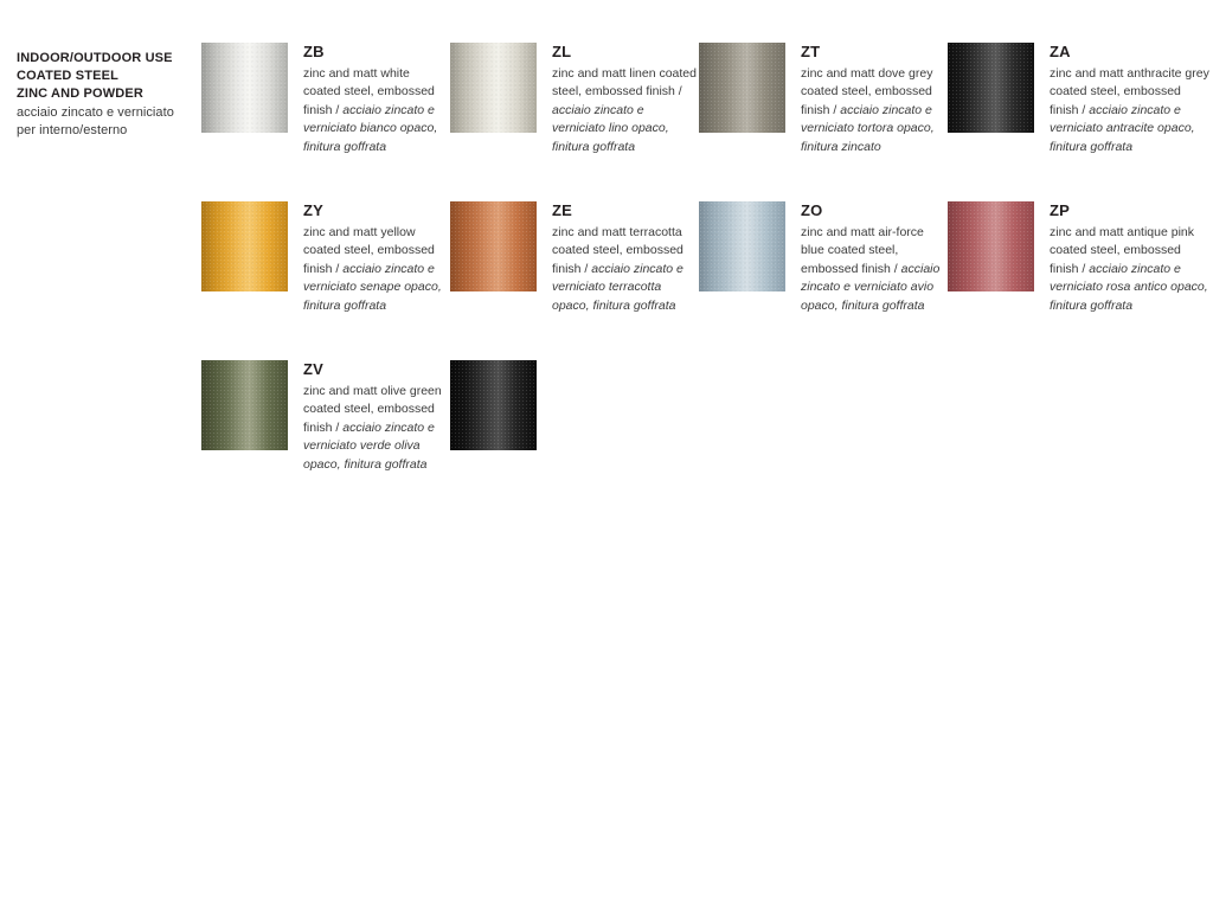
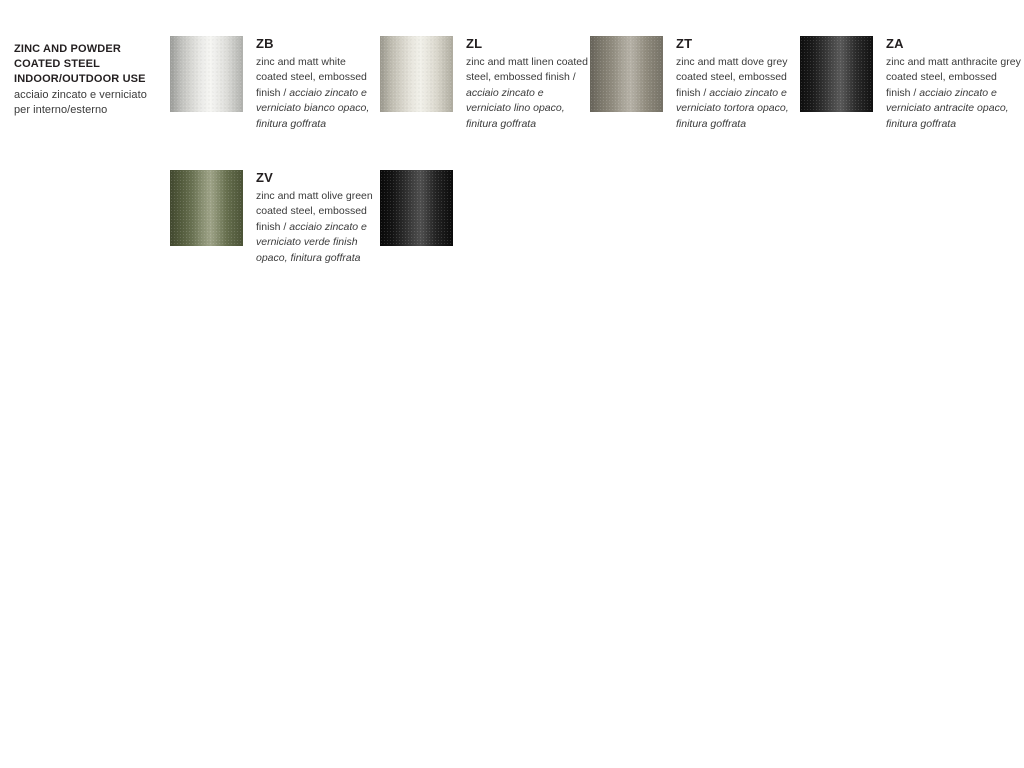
- INDOOR/OUTDOOR USE
+ ZINC AND POWDER
  COATED STEEL
- ZINC AND POWDER
+ INDOOR/OUTDOOR USE
  acciaio zincato e verniciato
  per interno/esterno
  ZB
  zinc and matt white coated steel, embossed finish / acciaio zincato e verniciato bianco opaco, finitura goffrata
  ZL
  zinc and matt linen coated steel, embossed finish / acciaio zincato e verniciato lino opaco, finitura goffrata
  ZT
- zinc and matt dove grey coated steel, embossed finish / acciaio zincato e verniciato tortora opaco, finitura zincato
+ zinc and matt dove grey coated steel, embossed finish / acciaio zincato e verniciato tortora opaco, finitura goffrata
  ZA
  zinc and matt anthracite grey coated steel, embossed finish / acciaio zincato e verniciato antracite opaco, finitura goffrata
- ZY
- zinc and matt yellow coated steel, embossed finish / acciaio zincato e verniciato senape opaco, finitura goffrata
- ZE
- zinc and matt terracotta coated steel, embossed finish / acciaio zincato e verniciato terracotta opaco, finitura goffrata
- ZO
- zinc and matt air-force blue coated steel, embossed finish / acciaio zincato e verniciato avio opaco, finitura goffrata
- ZP
- zinc and matt antique pink coated steel, embossed finish / acciaio zincato e verniciato rosa antico opaco, finitura goffrata
  ZV
- zinc and matt olive green coated steel, embossed finish / acciaio zincato e verniciato verde oliva opaco, finitura goffrata
+ zinc and matt olive green coated steel, embossed finish / acciaio zincato e verniciato verde finish opaco, finitura goffrata
